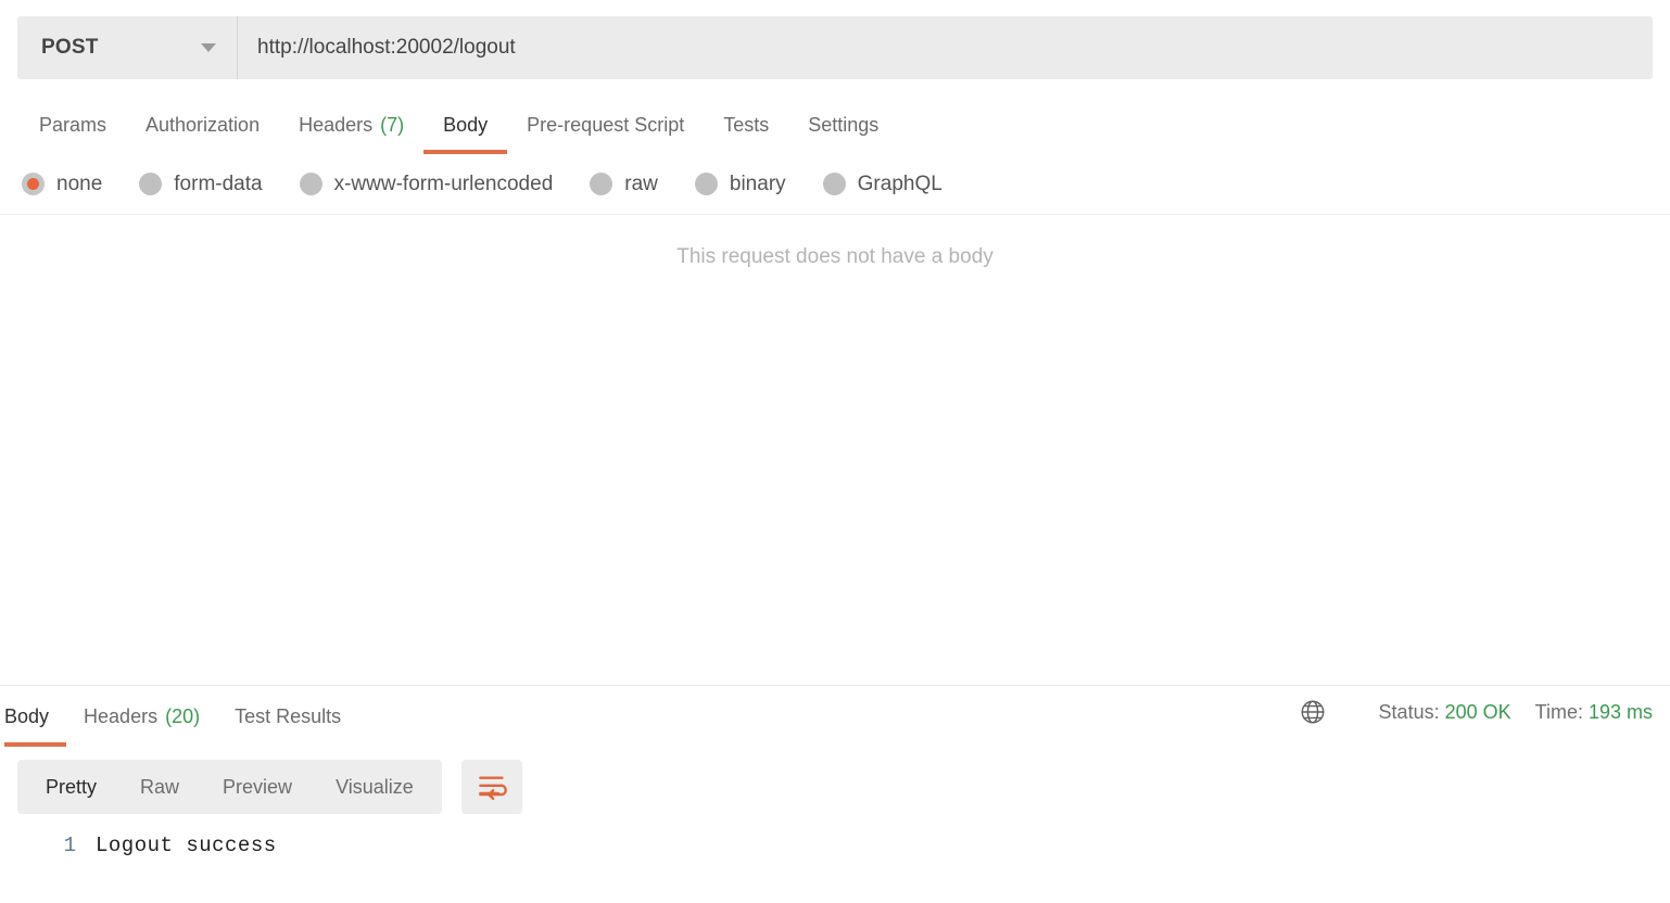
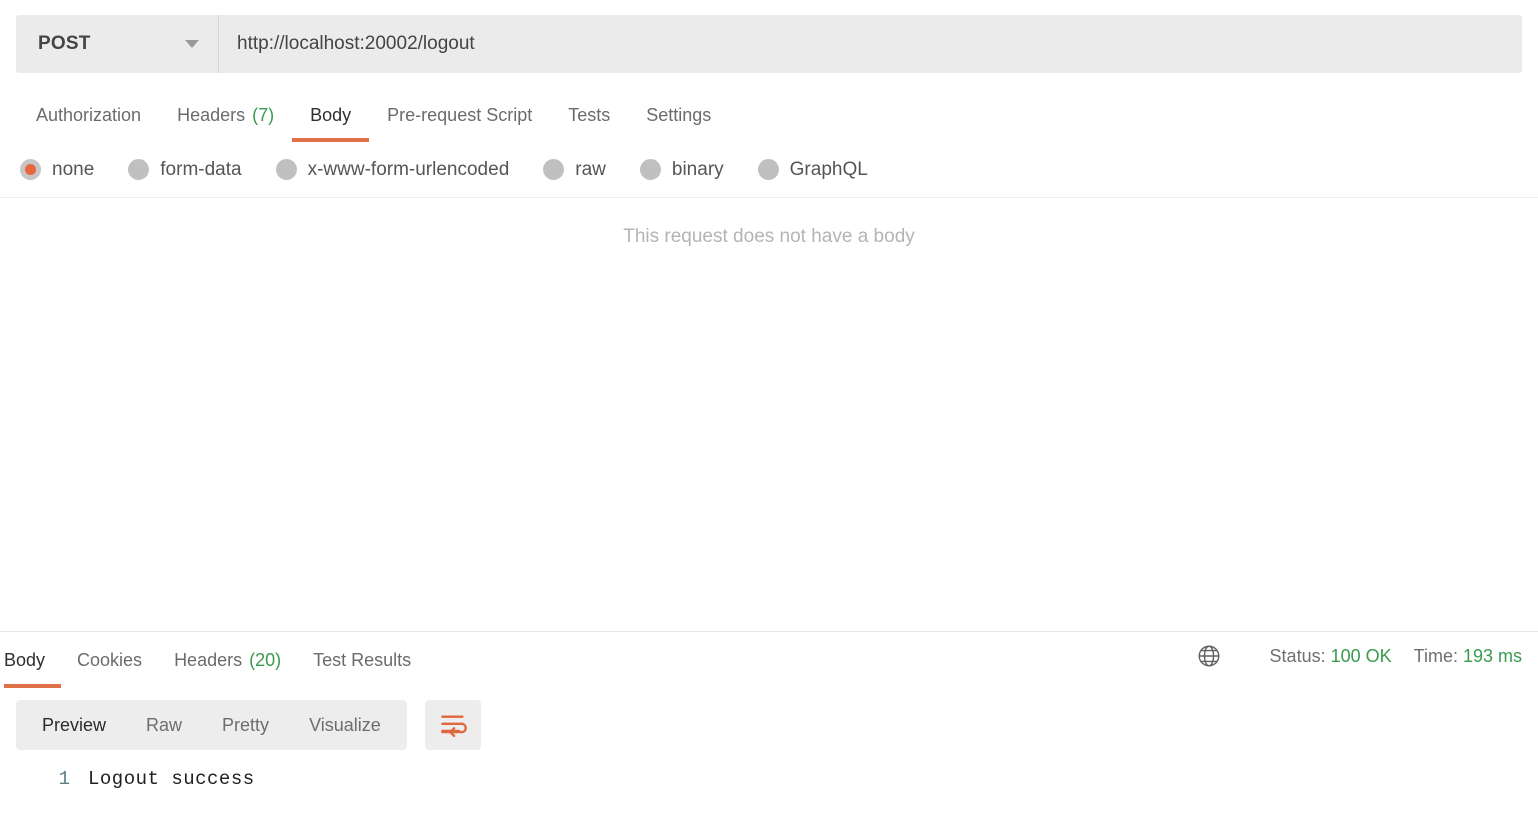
  POST
  http://localhost:20002/logout
- Params
  Authorization
  Headers
  (7)
  Body
  Pre-request Script
  Tests
  Settings
  none
  form-data
  x-www-form-urlencoded
  raw
  binary
  GraphQL
  This request does not have a body
  Body
+ Cookies
  Headers
  (20)
  Test Results
- Status: 200 OK
+ Status: 100 OK
  Time: 193 ms
- Pretty
+ Preview
  Raw
- Preview
+ Pretty
  Visualize
  1
  Logout success
